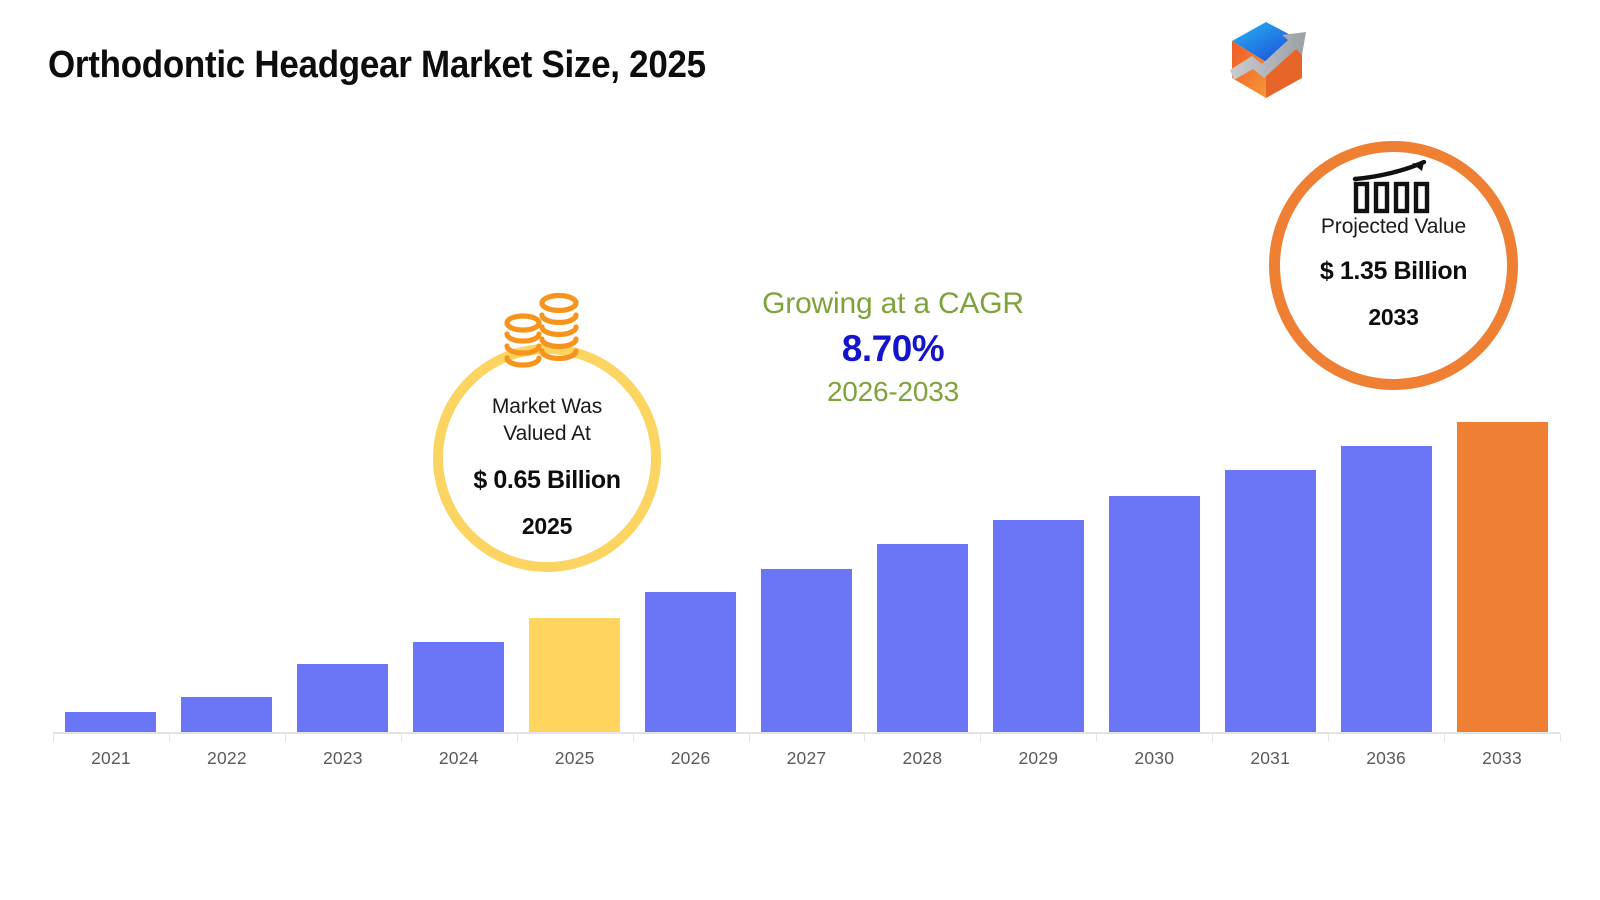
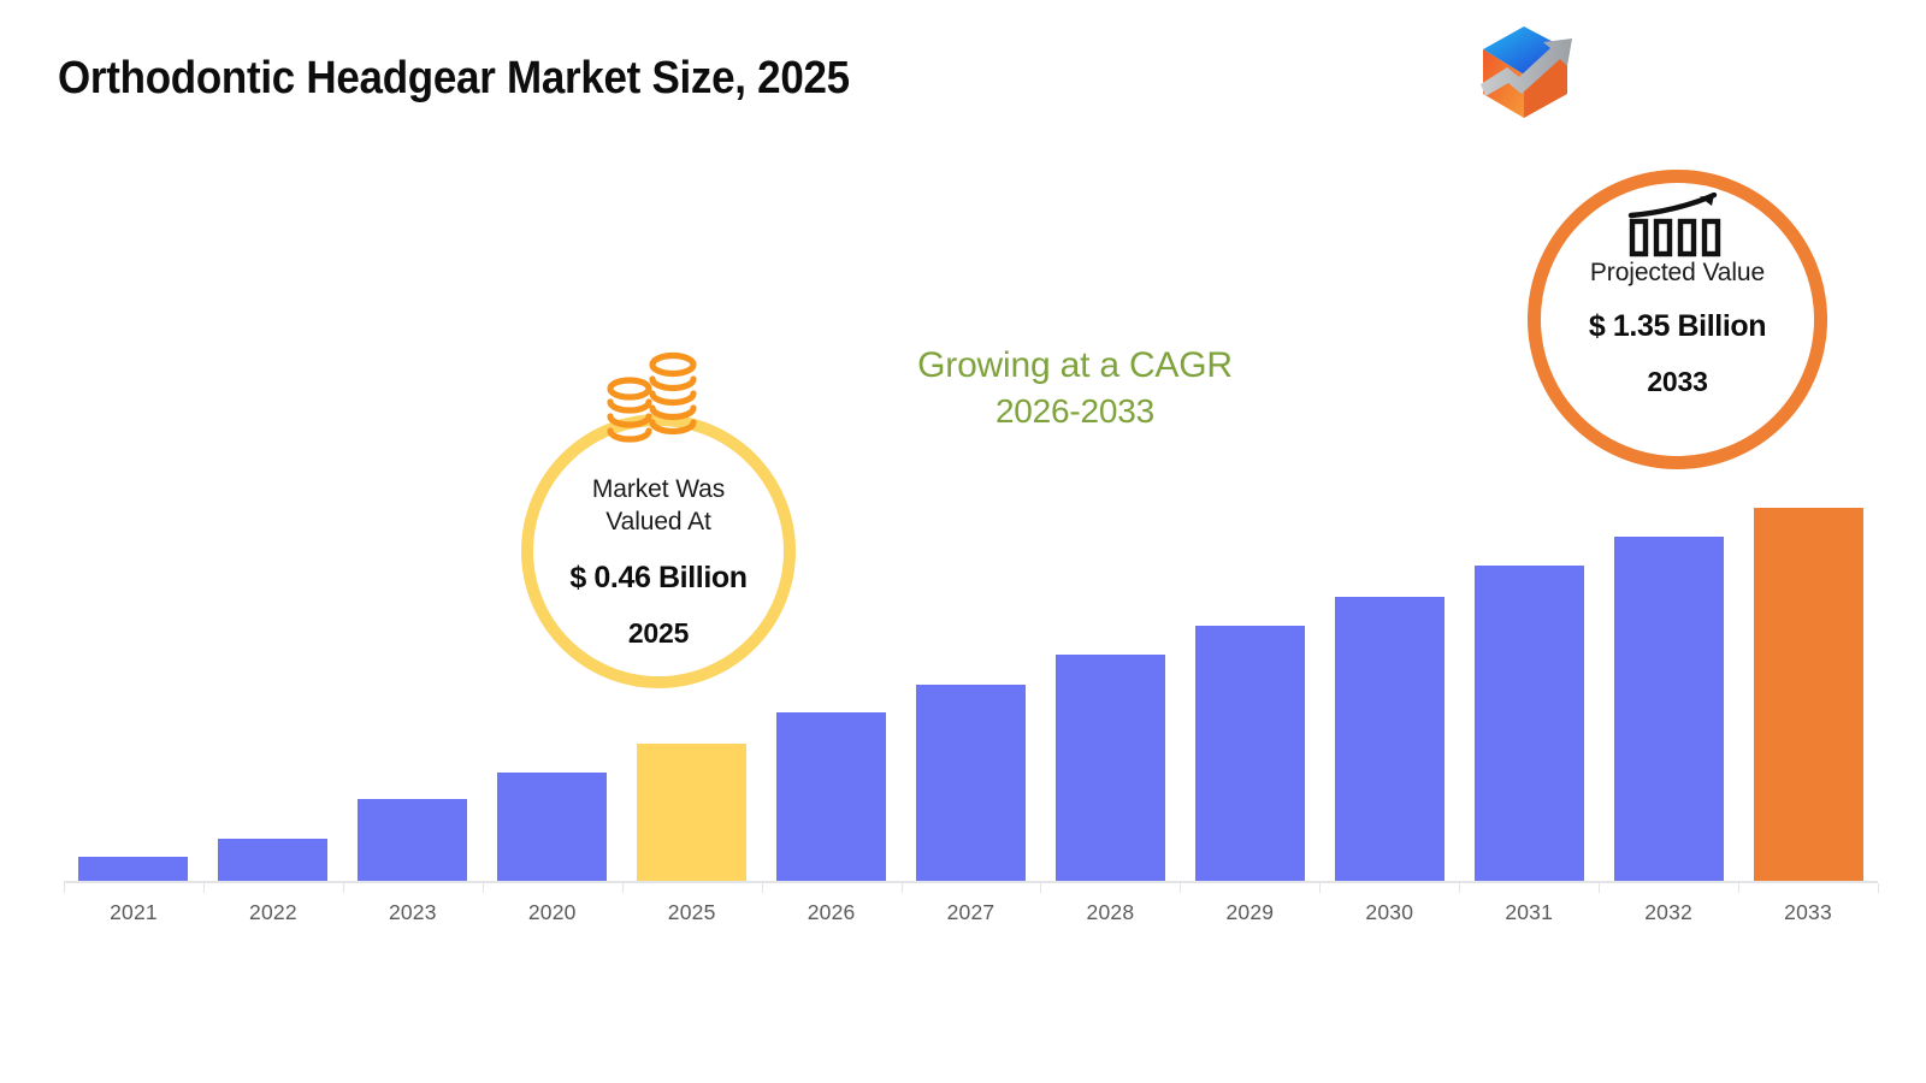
  Orthodontic Headgear Market Size, 2025
  2021
  2022
  2023
- 2024
+ 2020
  2025
  2026
  2027
  2028
  2029
  2030
  2031
- 2036
+ 2032
  2033
  Growing at a CAGR
- 8.70%
  2026-2033
  Market Was
  Valued At
- $ 0.65 Billion
+ $ 0.46 Billion
  2025
  Projected Value
  $ 1.35 Billion
  2033
